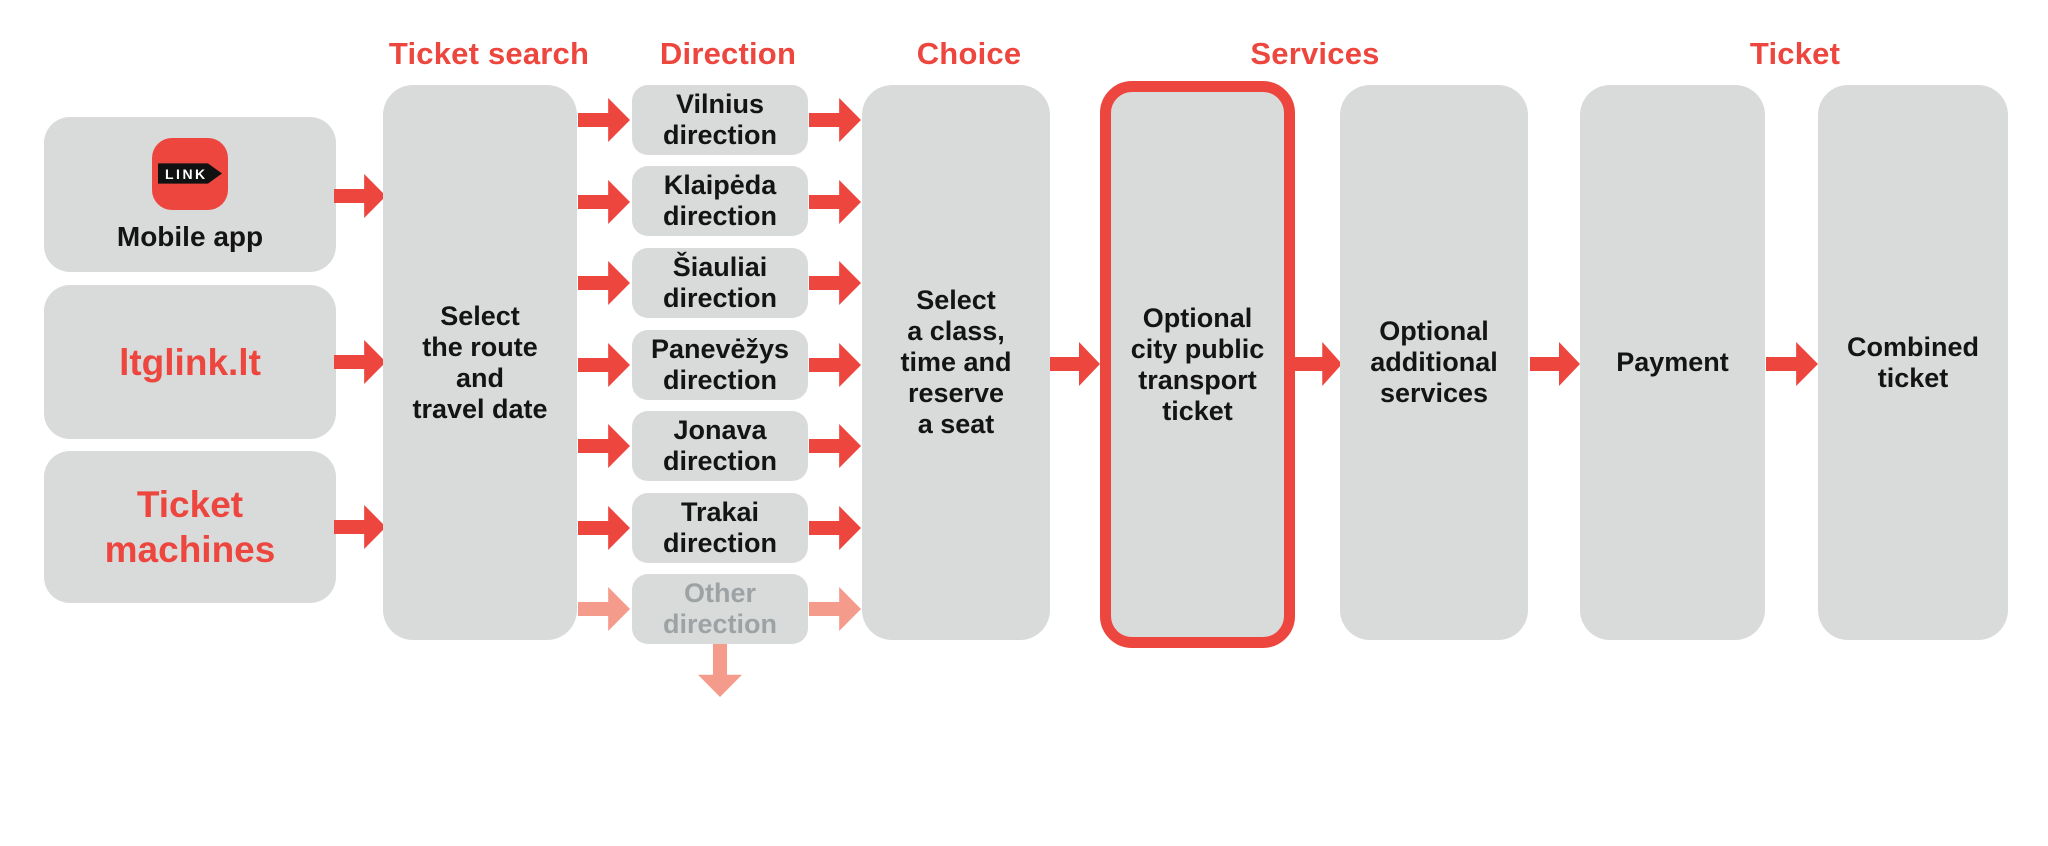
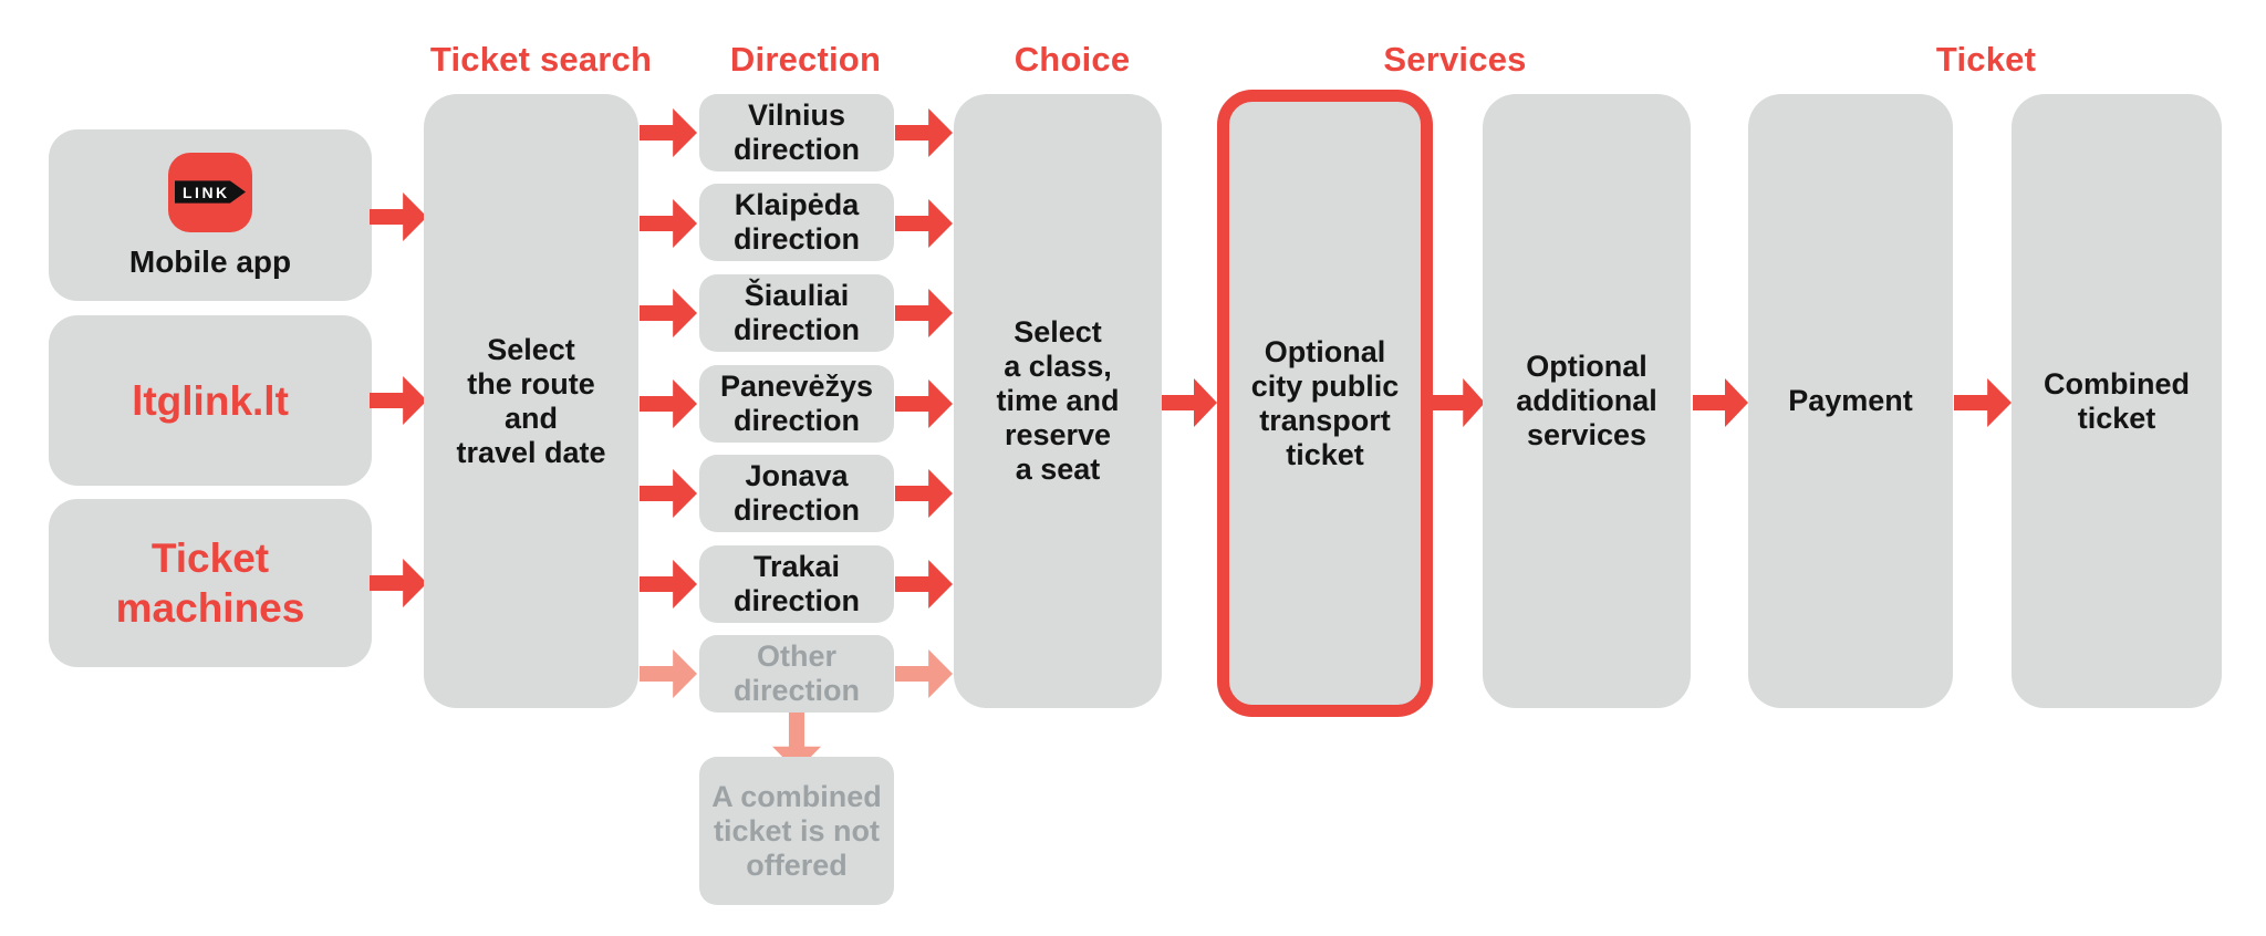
  Ticket search
  Direction
  Choice
  Services
  Ticket
  LINK
  Mobile app
  ltglink.lt
  Ticket
  machines
  Select
  the route
  and
  travel date
  Vilnius
  direction
  Klaipėda
  direction
  Šiauliai
  direction
  Panevėžys
  direction
  Jonava
  direction
  Trakai
  direction
  Other
  direction
+ A combined
+ ticket is not
+ offered
  Select
  a class,
  time and
  reserve
  a seat
  Optional
  city public
  transport
  ticket
  Optional
  additional
  services
  Payment
  Combined
  ticket
